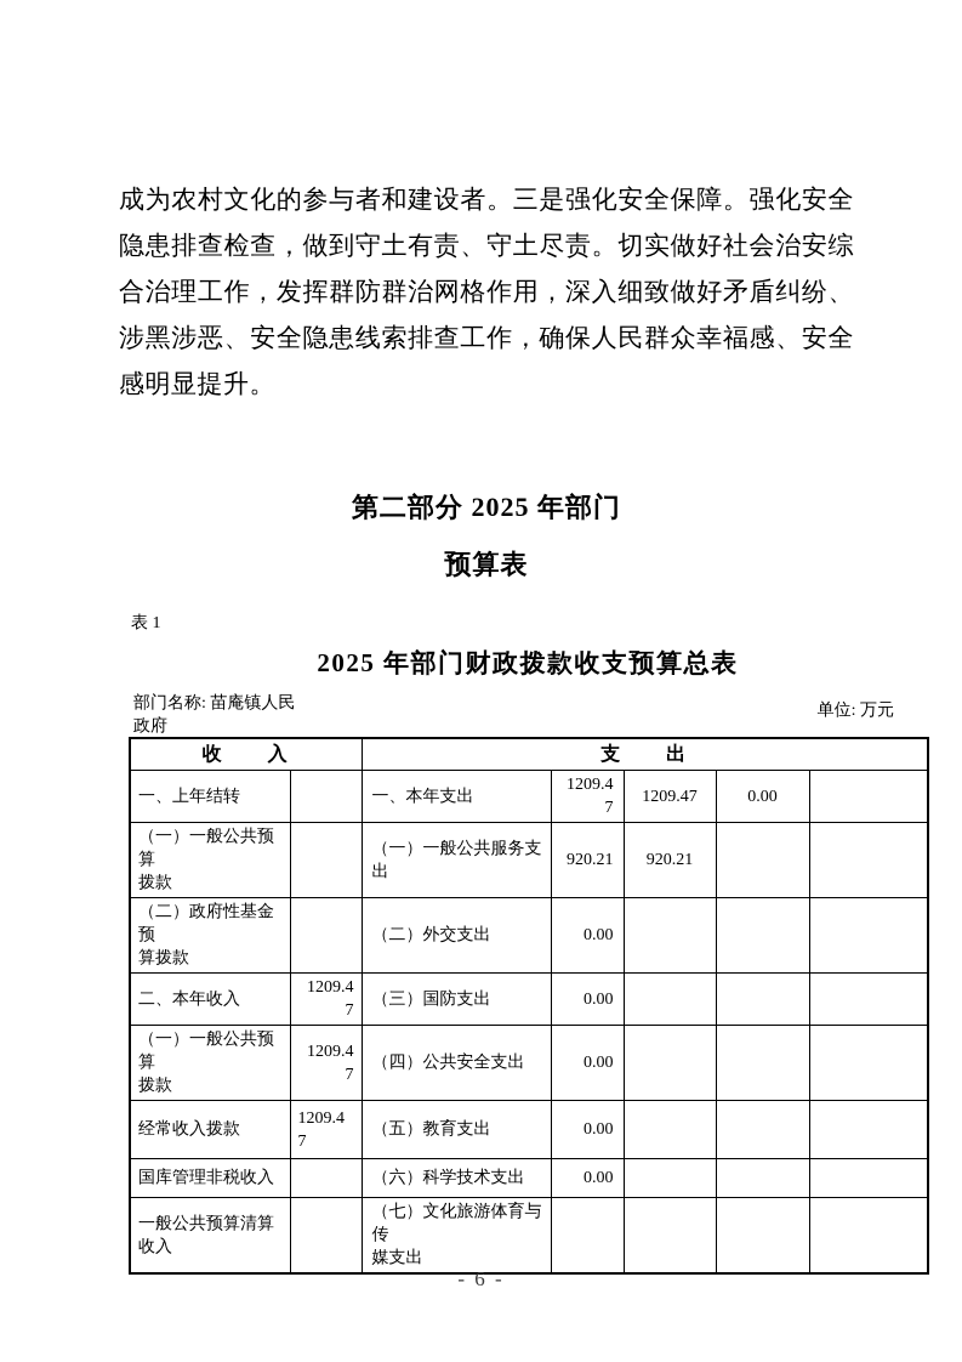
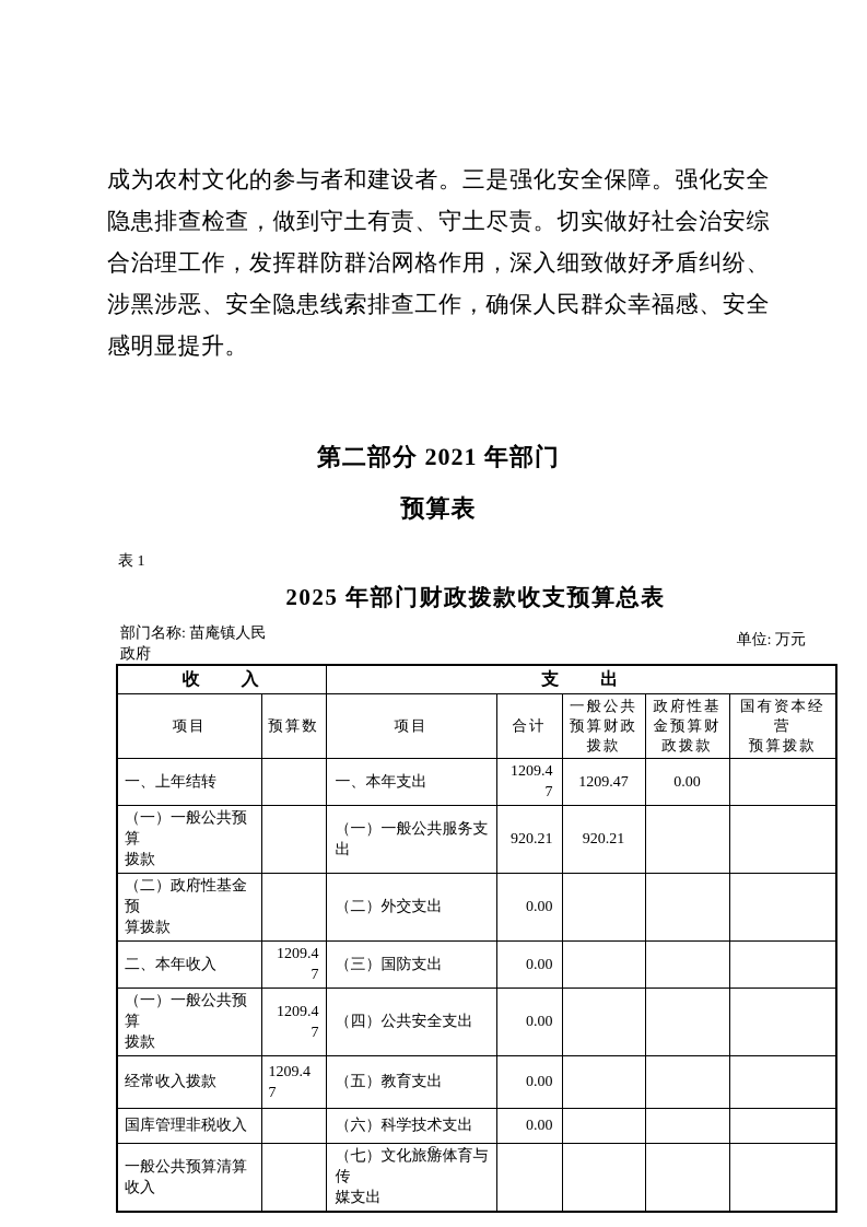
  成为农村文化的参与者和建设者。三是强化安全保障。强化安全
  隐患排查检查，做到守土有责、守土尽责。切实做好社会治安综
  合治理工作，发挥群防群治网格作用，深入细致做好矛盾纠纷、
  涉黑涉恶、安全隐患线索排查工作，确保人民群众幸福感、安全
  感明显提升。
- 第二部分 2025 年部门
+ 第二部分 2021 年部门
  预算表
  表 1
  2025 年部门财政拨款收支预算总表
  部门名称: 苗庵镇人民
  政府
  单位: 万元
  收 入	支 出
+ 项目	预算数	项目	合计	一般公共 预算财政 拨款	政府性基 金预算财 政拨款	国有资本经营 预算拨款
  一、上年结转		一、本年支出	1209.4 7	1209.47	0.00
  （一）一般公共预算 拨款		（一）一般公共服务支出	920.21	920.21
  （二）政府性基金预 算拨款		（二）外交支出	0.00
  二、本年收入	1209.4 7	（三）国防支出	0.00
  （一）一般公共预算 拨款	1209.4 7	（四）公共安全支出	0.00
  经常收入拨款	1209.4 7	（五）教育支出	0.00
  国库管理非税收入		（六）科学技术支出	0.00
  一般公共预算清算 收入		（七）文化旅游体育与传 媒支出
  - 6 -
